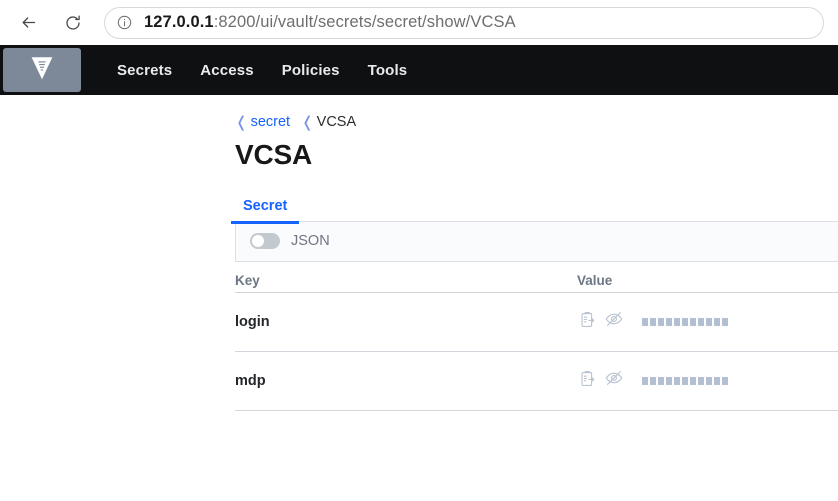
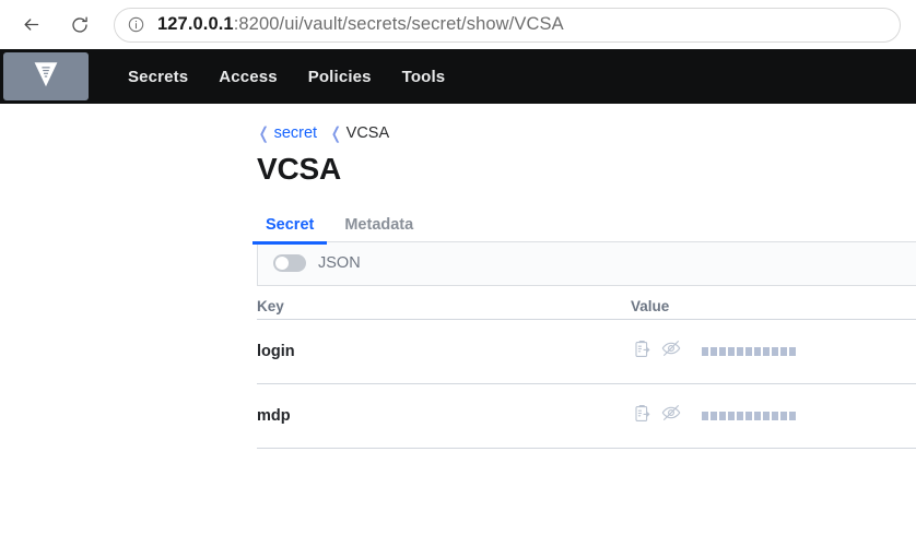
  127.0.0.1:8200/ui/vault/secrets/secret/show/VCSA
  Secrets
  Access
  Policies
  Tools
  ❬
  secret
  ❬
  VCSA
  VCSA
  Secret
+ Metadata
  JSON
  Key
  Value
  login
  mdp
